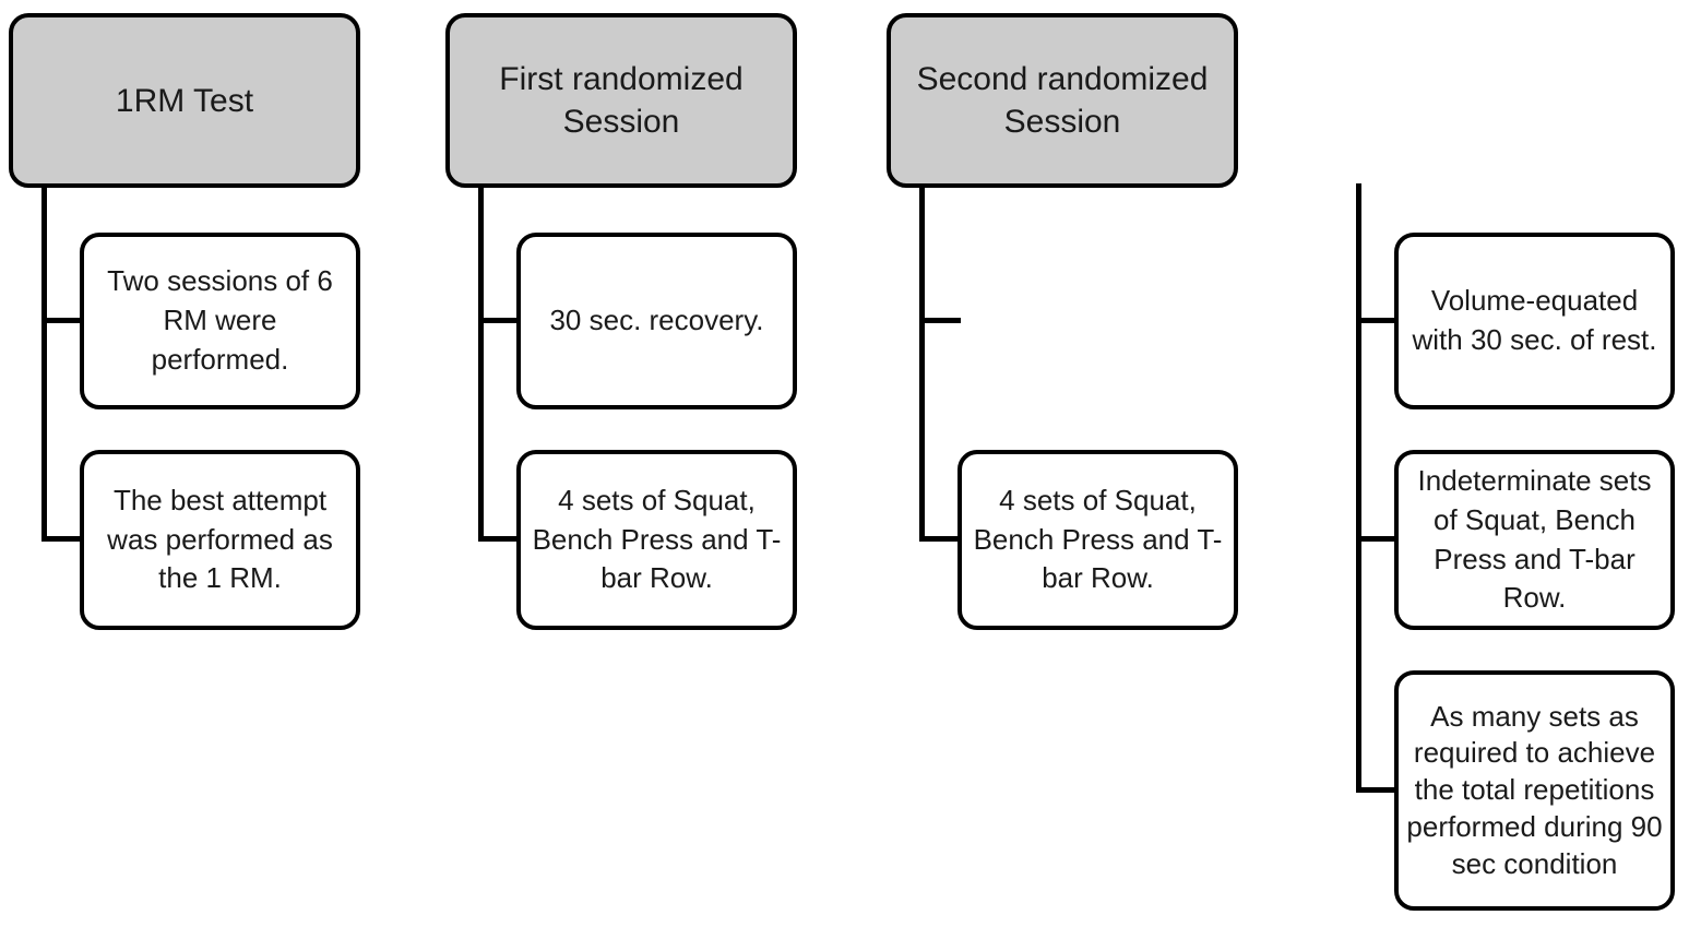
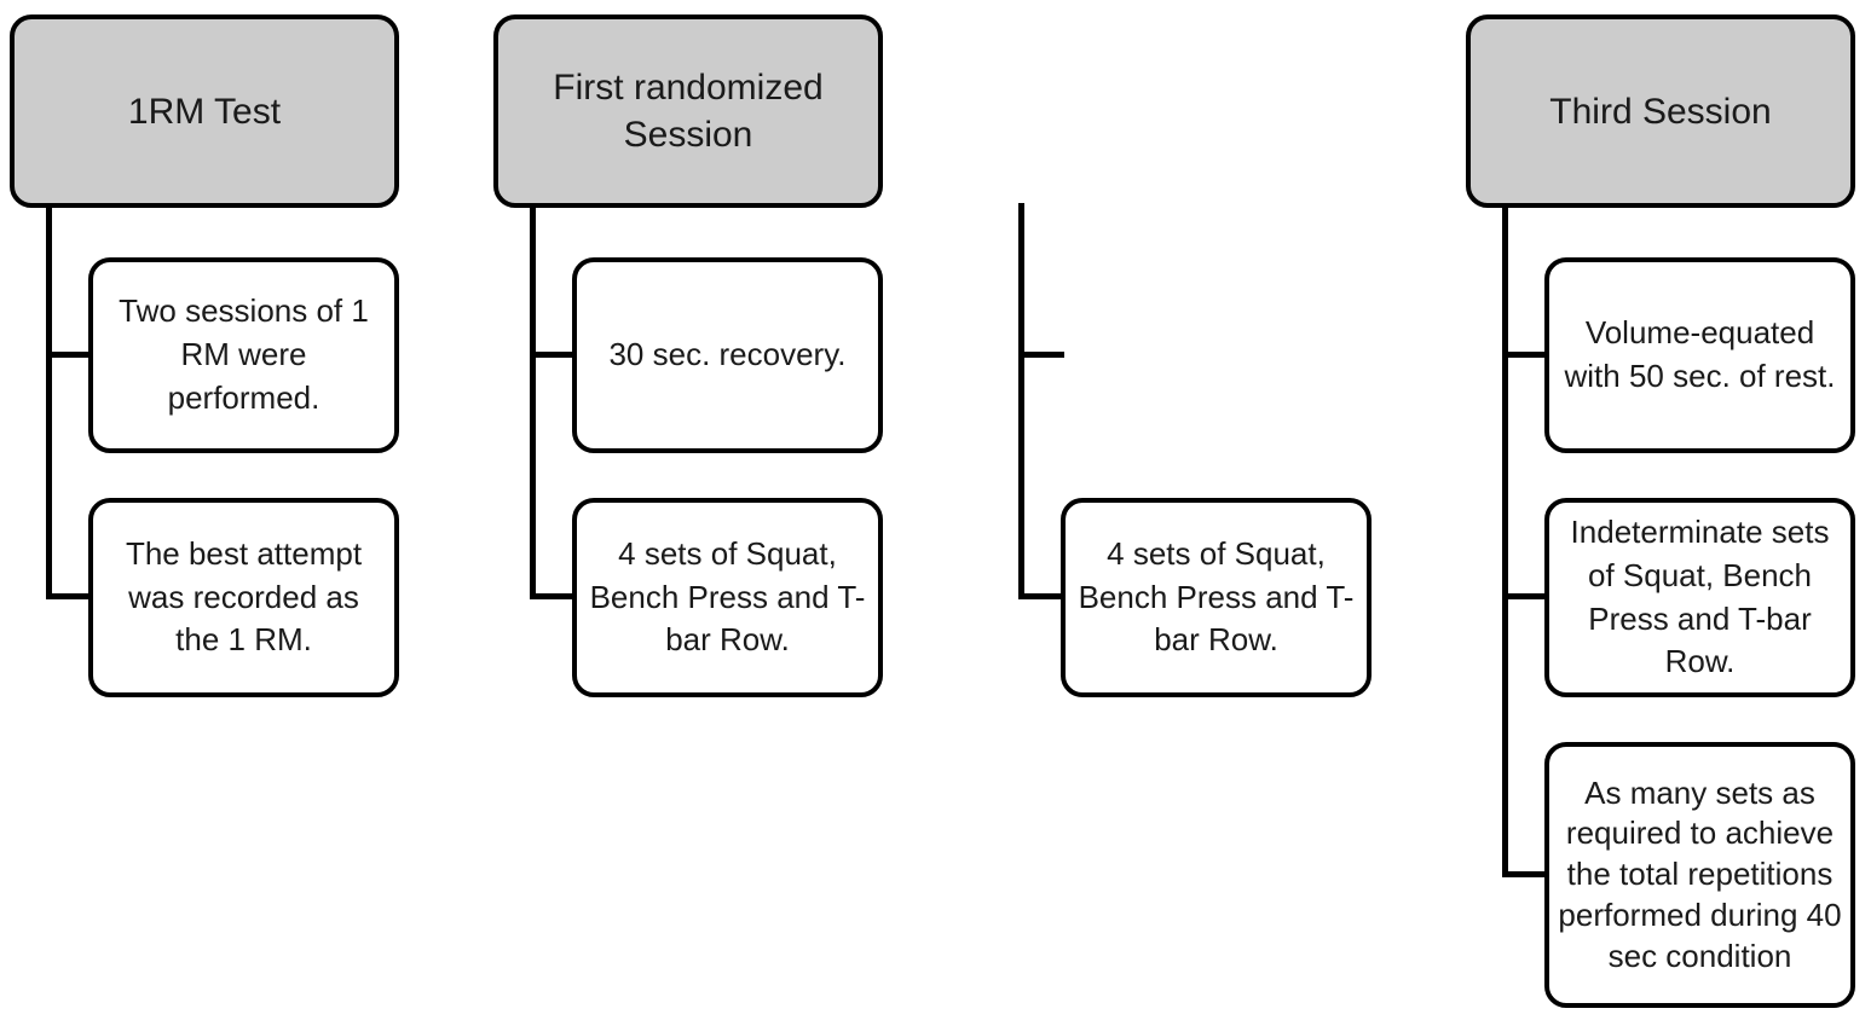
  1RM Test
- Two sessions of 6 RM were performed.
+ Two sessions of 1 RM were performed.
- The best attempt was performed as the 1 RM.
+ The best attempt was recorded as the 1 RM.
  First randomized Session
  30 sec. recovery.
  4 sets of Squat, Bench Press and T-bar Row.
- Second randomized Session
  4 sets of Squat, Bench Press and T-bar Row.
+ Third Session
- Volume-equated with 30 sec. of rest.
+ Volume-equated with 50 sec. of rest.
  Indeterminate sets of Squat, Bench Press and T-bar Row.
- As many sets as required to achieve the total repetitions performed during 90 sec condition
+ As many sets as required to achieve the total repetitions performed during 40 sec condition
